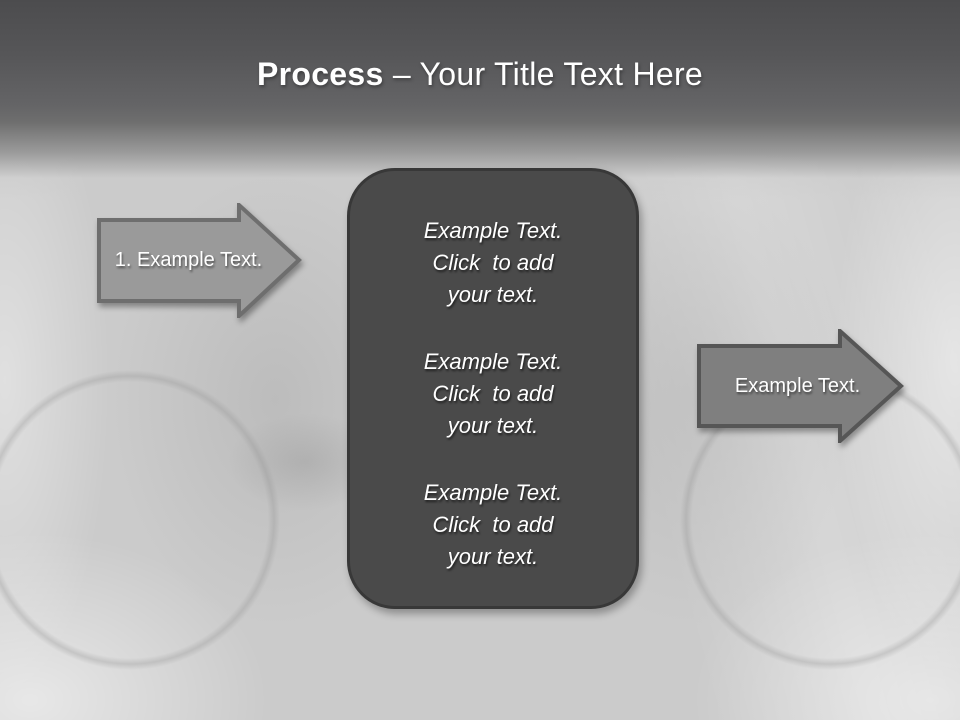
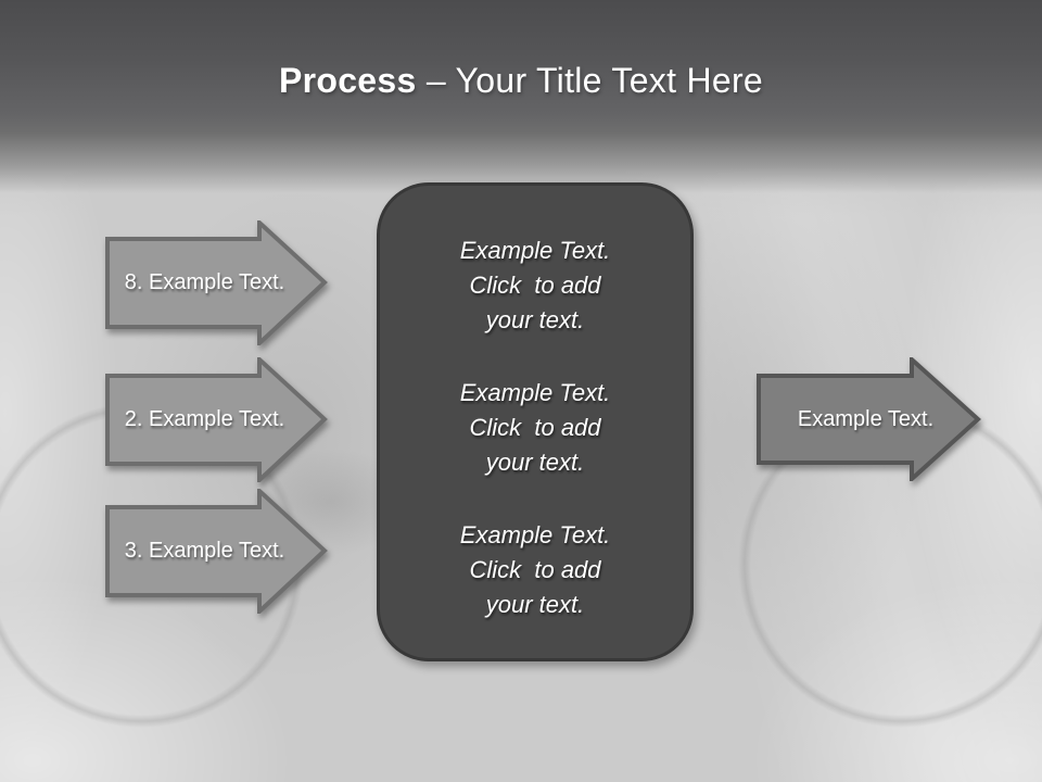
  Process – Your Title Text Here
- 1. Example Text.
+ 8. Example Text.
+ 2. Example Text.
+ 3. Example Text.
  Example Text.
  Click to add
  your text.
  Example Text.
  Click to add
  your text.
  Example Text.
  Click to add
  your text.
  Example Text.
